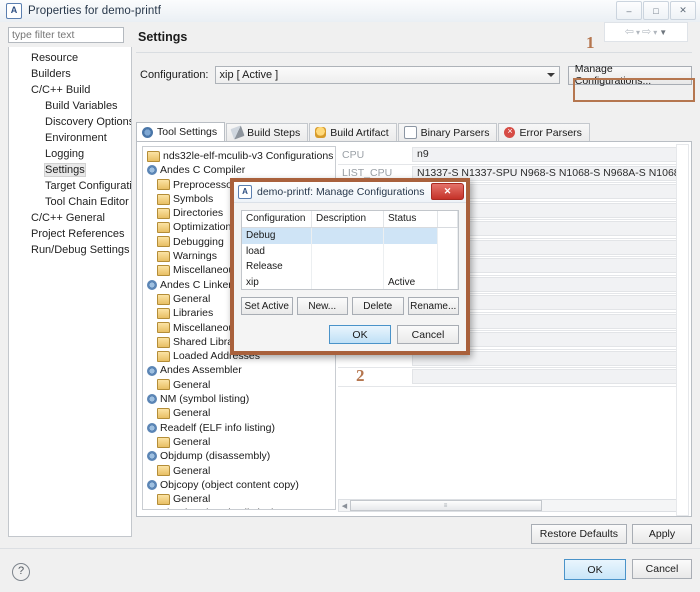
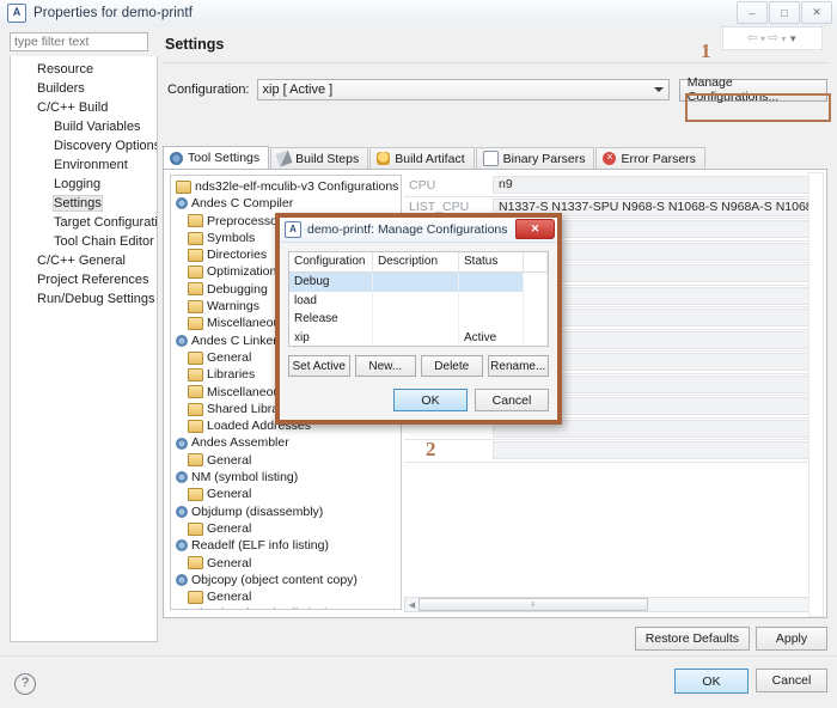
  A
  Properties for demo-printf
  –
  □
  ✕
  type filter text
  Resource
  Builders
  C/C++ Build
  Build Variables
  Discovery Option
  Environment
  Logging
  Settings
  Target Configurati
  Tool Chain Editor
  C/C++ General
  Project References
  Run/Debug Settings
  Settings
  ⇦
  ▾
  ⇨
  ▾
  ▼
  Configuration:
  xip [ Active ]
  Manage Configurations...
  Tool Settings
  Build Steps
  Build Artifact
  Binary Parsers
  Error Parsers
  nds32le-elf-mculib-v3 Configurations
  Andes C Compiler
  Preprocess
  Symbols
  Directories
  Optimization
  Debugging
  Warnings
  Miscellaneo
  Andes C Linke
  General
  Libraries
  Miscellaneo
  Loaded Addresses
  Andes Assembler
  General
  NM (symbol listing)
  General
- Readelf (ELF info listing)
+ Objdump (disassembly)
  General
- Objdump (disassembly)
+ Readelf (ELF info listing)
  General
  Objcopy (object content copy)
  General
  CPU
  n9
  LIST_CPU
  N1337-S N1337-SPU N968-S N1068-S N968A-S N106
  Restore Defaults
  Apply
  2
  1
  ?
  OK
  Cancel
  A
  demo-printf: Manage Configurations
  ✕
  Configuration
  Description
  Status
  Debug
  load
  Release
  xip
  Active
  Set Active
  New...
  Delete
  Rename...
  OK
  Cancel
